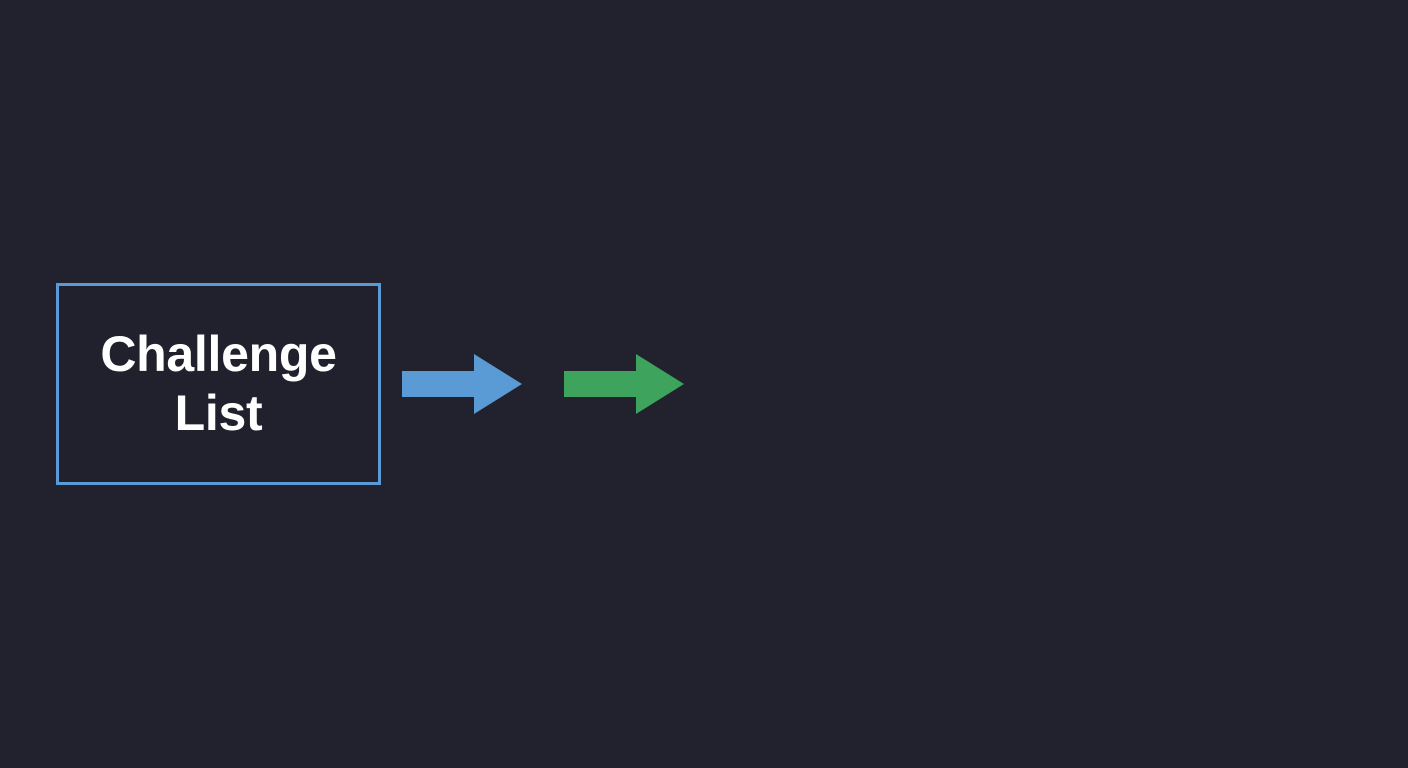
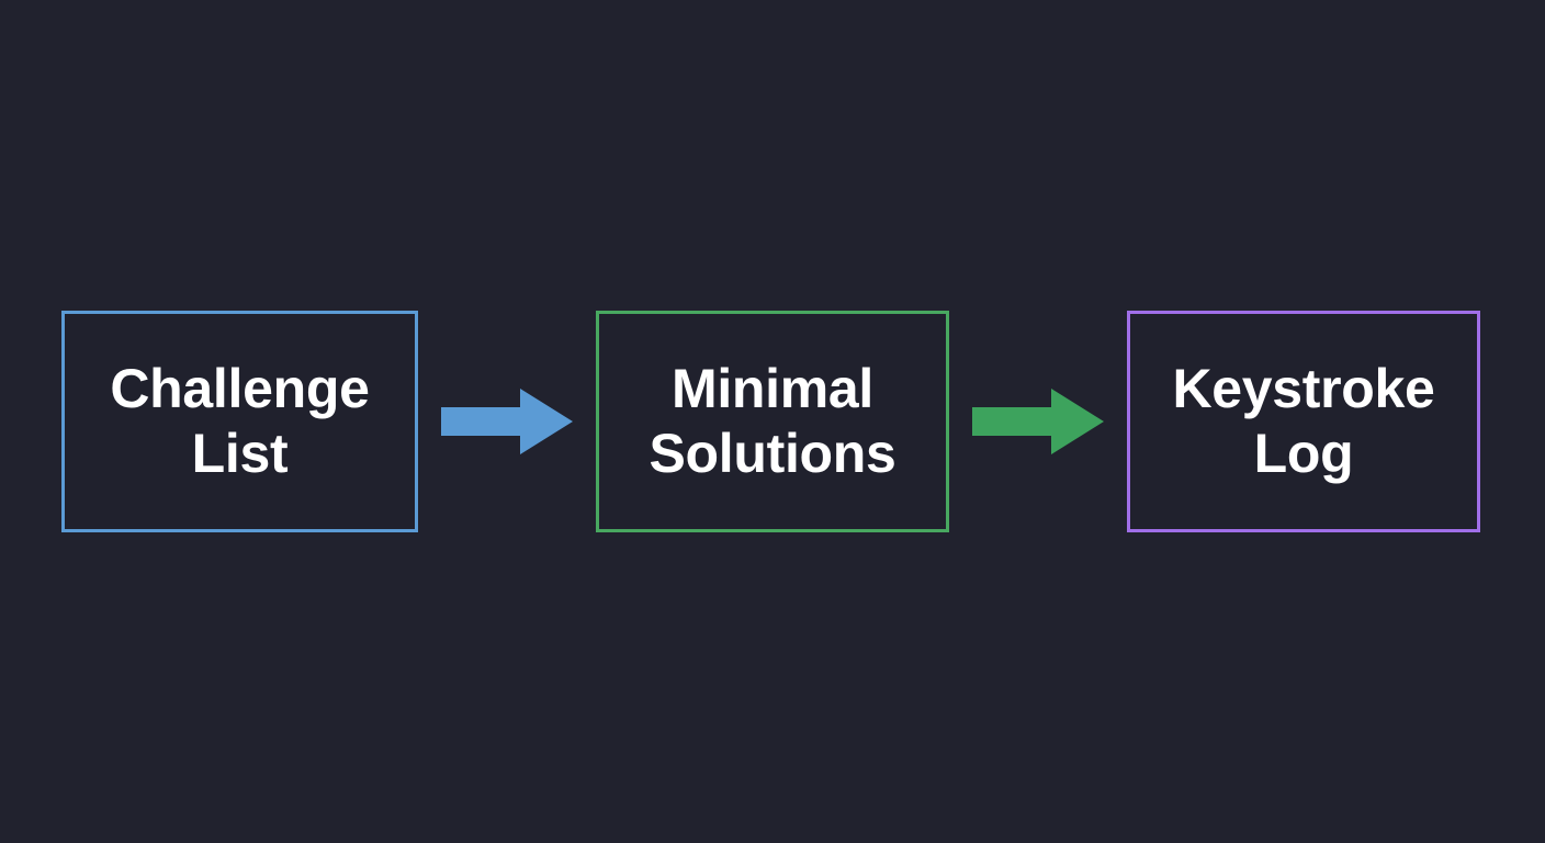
  Challenge
  List
+ Minimal
+ Solutions
+ Keystroke
+ Log
